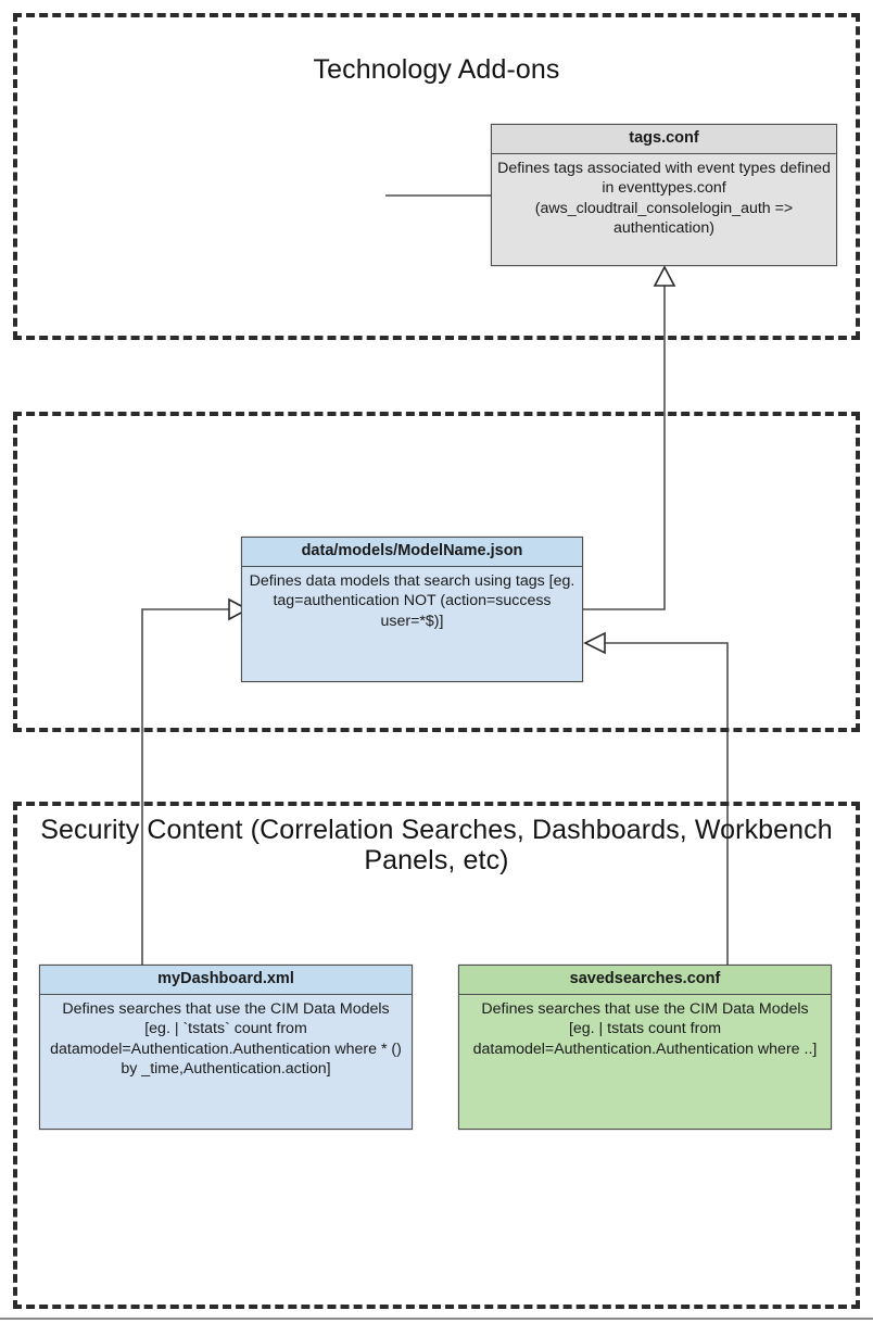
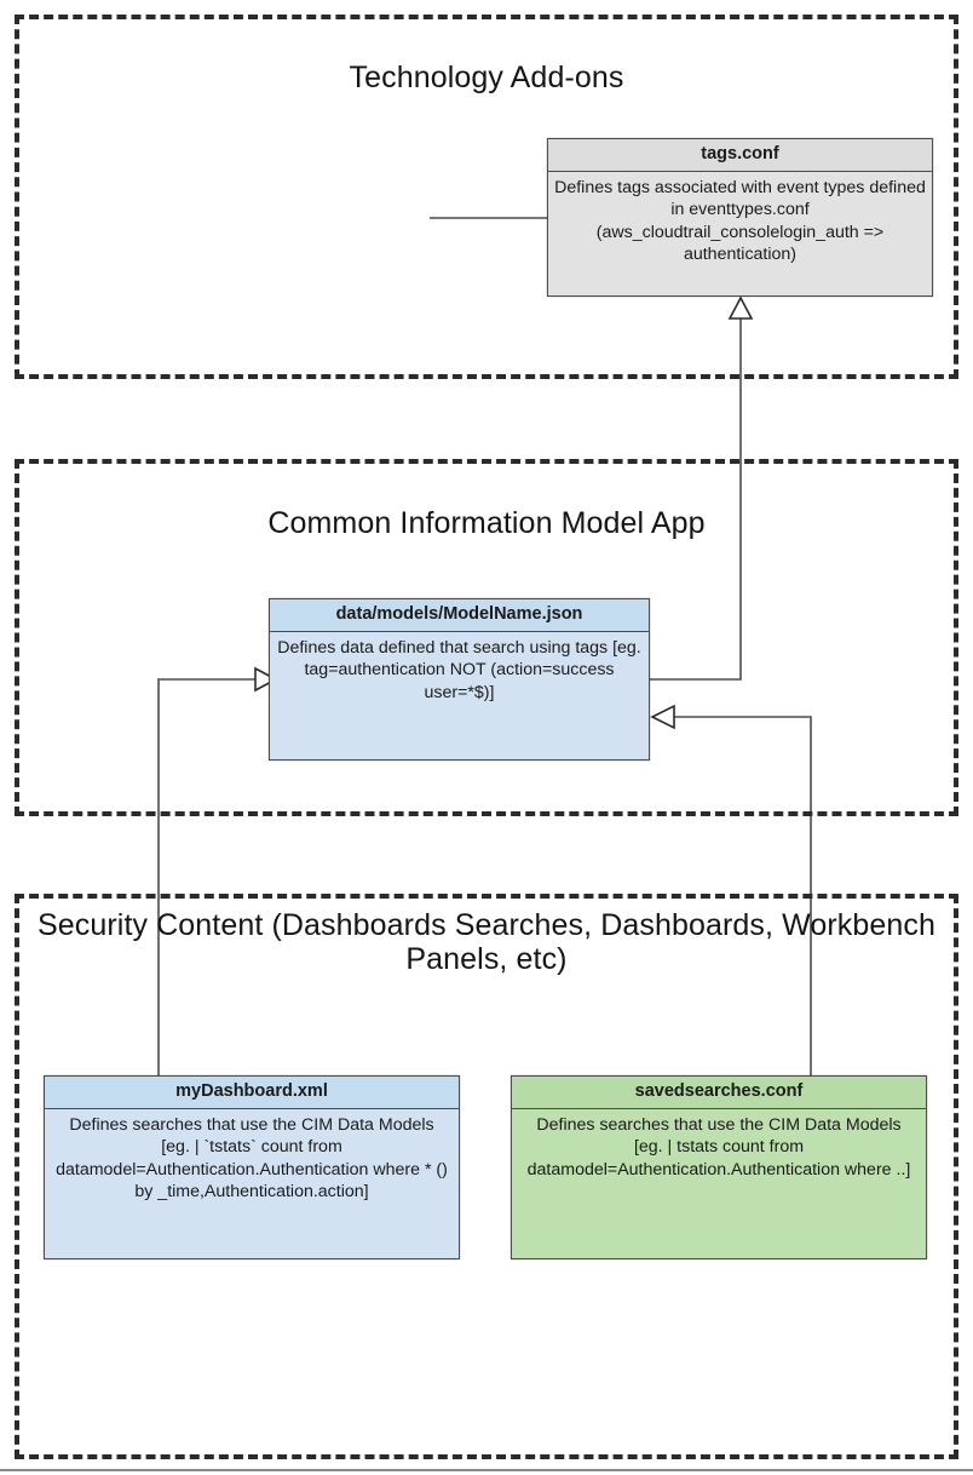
  Technology Add-ons
  tags.conf
  Defines tags associated with event types defined in eventtypes.conf
  (aws_cloudtrail_consolelogin_auth => authentication)
+ Common Information Model App
  data/models/ModelName.json
- Defines data models that search using tags [eg. tag=authentication NOT (action=success user=*$)]
+ Defines data defined that search using tags [eg. tag=authentication NOT (action=success user=*$)]
- Security Content (Correlation Searches, Dashboards, Workbench Panels, etc)
+ Security Content (Dashboards Searches, Dashboards, Workbench Panels, etc)
  myDashboard.xml
  Defines searches that use the CIM Data Models
  [eg. | `tstats` count from datamodel=Authentication.Authentication where * () by _time,Authentication.action]
  savedsearches.conf
  Defines searches that use the CIM Data Models
  [eg. | tstats count from datamodel=Authentication.Authentication where ..]
